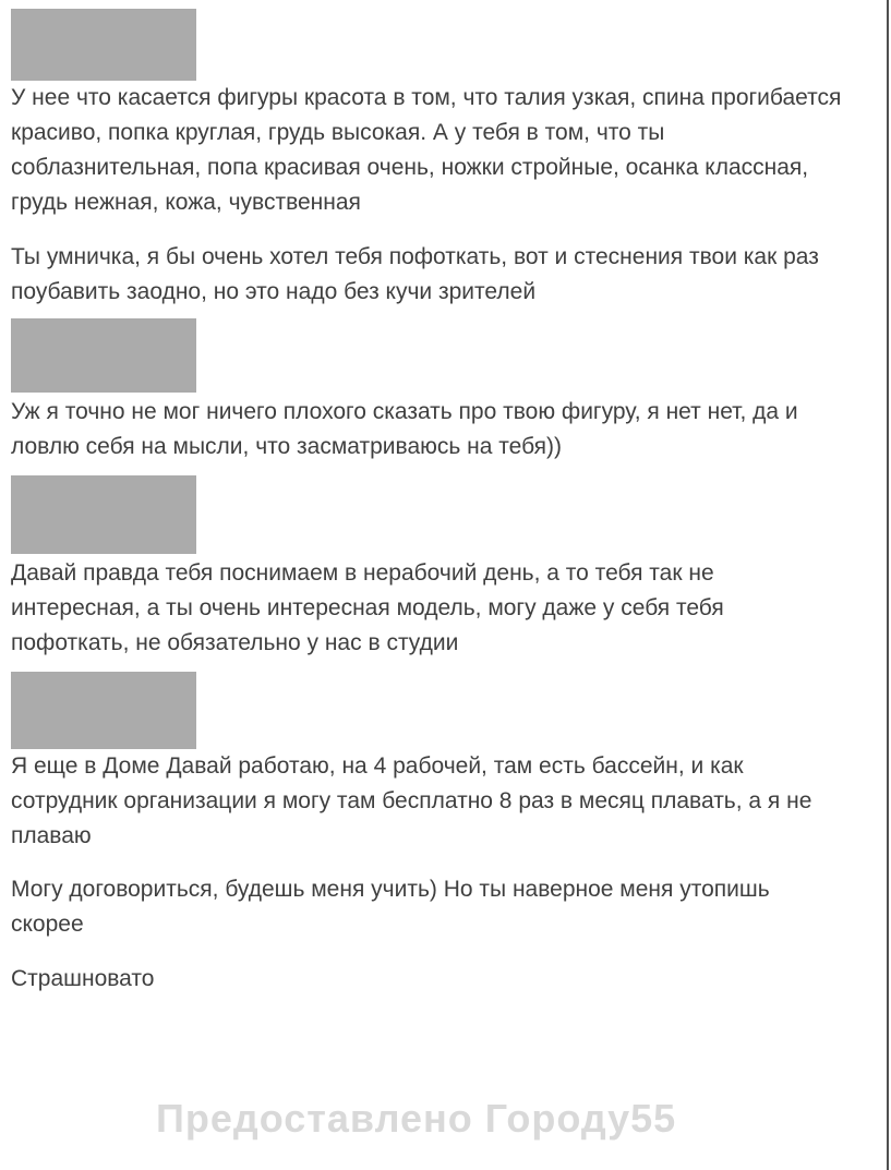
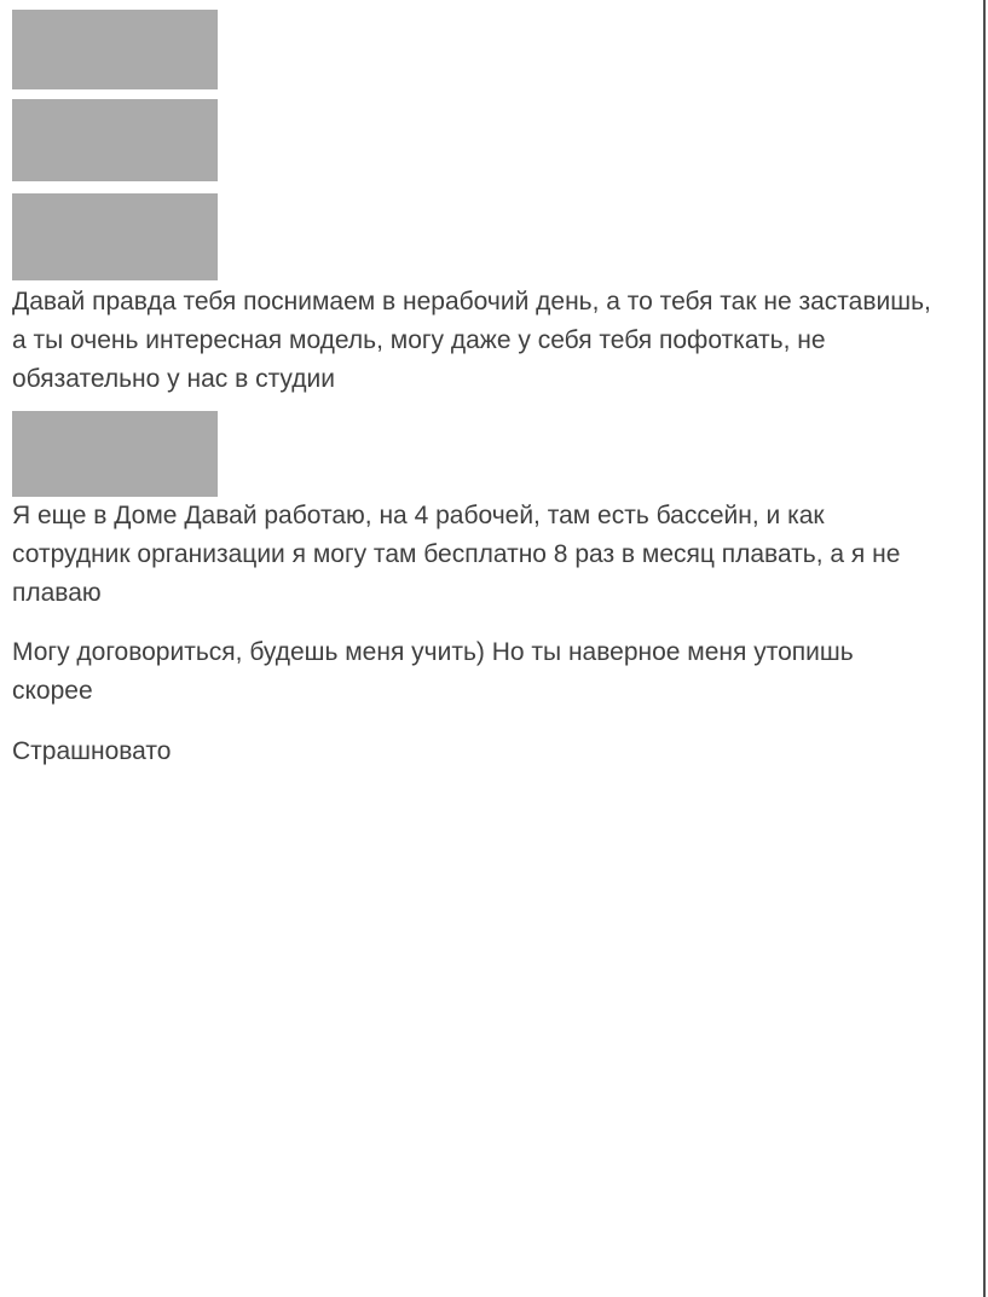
- Предоставлено Городу55
- У нее что касается фигуры красота в том, что талия узкая, спина прогибается красиво, попка круглая, грудь высокая. А у тебя в том, что ты соблазнительная, попа красивая очень, ножки стройные, осанка классная, грудь нежная, кожа, чувственная
- Ты умничка, я бы очень хотел тебя пофоткать, вот и стеснения твои как раз поубавить заодно, но это надо без кучи зрителей
- Уж я точно не мог ничего плохого сказать про твою фигуру, я нет нет, да и ловлю себя на мысли, что засматриваюсь на тебя))
- Давай правда тебя поснимаем в нерабочий день, а то тебя так не интересная, а ты очень интересная модель, могу даже у себя тебя пофоткать, не обязательно у нас в студии
+ Давай правда тебя поснимаем в нерабочий день, а то тебя так не заставишь, а ты очень интересная модель, могу даже у себя тебя пофоткать, не обязательно у нас в студии
  Я еще в Доме Давай работаю, на 4 рабочей, там есть бассейн, и как сотрудник организации я могу там бесплатно 8 раз в месяц плавать, а я не плаваю
  Могу договориться, будешь меня учить) Но ты наверное меня утопишь скорее
  Страшновато
